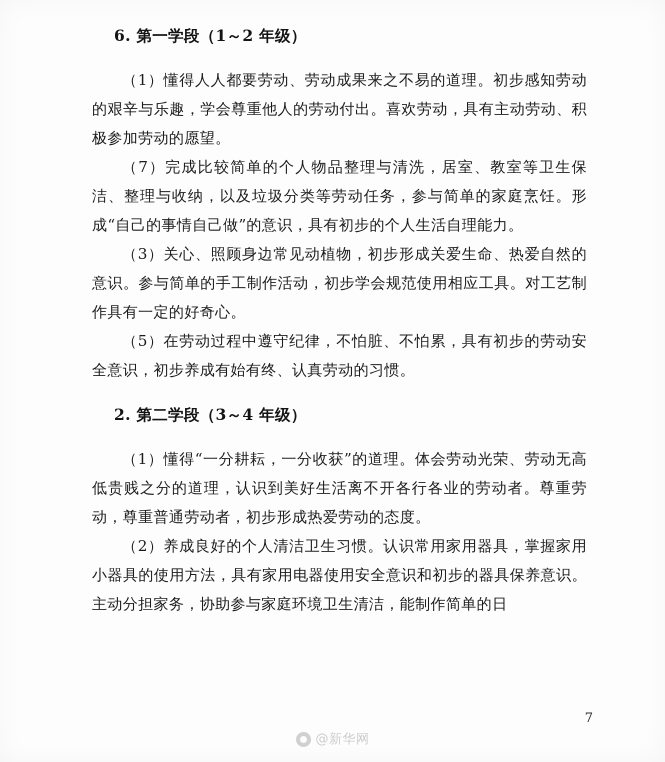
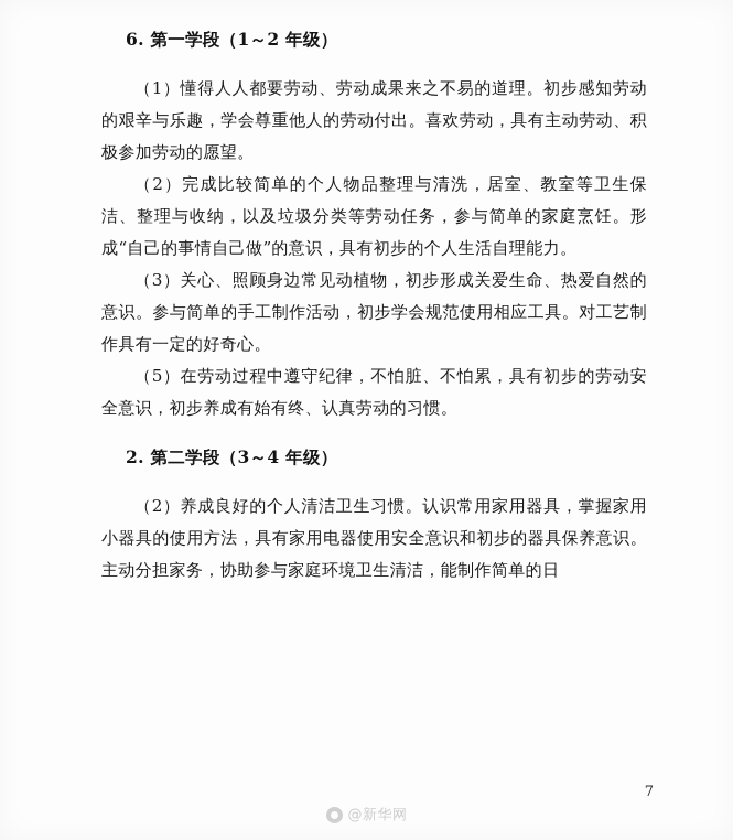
  6. 第一学段（1～2 年级）
  （1）懂得人人都要劳动、劳动成果来之不易的道理。初步感知劳动的艰辛与乐趣，学会尊重他人的劳动付出。喜欢劳动，具有主动劳动、积极参加劳动的愿望。
- （7）完成比较简单的个人物品整理与清洗，居室、教室等卫生保洁、整理与收纳，以及垃圾分类等劳动任务，参与简单的家庭烹饪。形成“自己的事情自己做”的意识，具有初步的个人生活自理能力。
+ （2）完成比较简单的个人物品整理与清洗，居室、教室等卫生保洁、整理与收纳，以及垃圾分类等劳动任务，参与简单的家庭烹饪。形成“自己的事情自己做”的意识，具有初步的个人生活自理能力。
  （3）关心、照顾身边常见动植物，初步形成关爱生命、热爱自然的意识。参与简单的手工制作活动，初步学会规范使用相应工具。对工艺制作具有一定的好奇心。
  （5）在劳动过程中遵守纪律，不怕脏、不怕累，具有初步的劳动安全意识，初步养成有始有终、认真劳动的习惯。
  2. 第二学段（3～4 年级）
- （1）懂得“一分耕耘，一分收获”的道理。体会劳动光荣、劳动无高低贵贱之分的道理，认识到美好生活离不开各行各业的劳动者。尊重劳动，尊重普通劳动者，初步形成热爱劳动的态度。
  （2）养成良好的个人清洁卫生习惯。认识常用家用器具，掌握家用小器具的使用方法，具有家用电器使用安全意识和初步的器具保养意识。主动分担家务，协助参与家庭环境卫生清洁，能制作简单的日
  7
  @新华网
